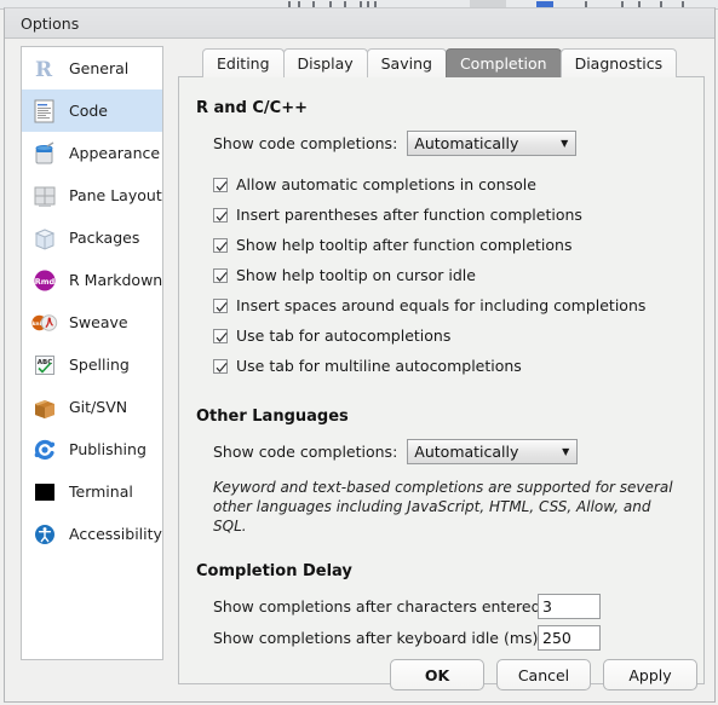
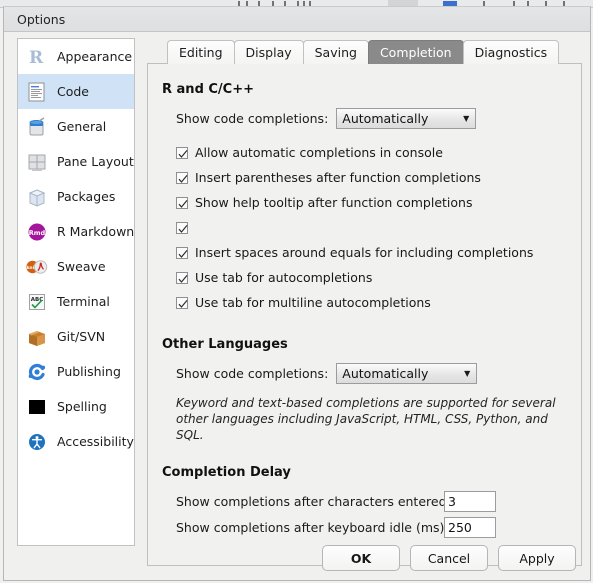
  Options
  R
- General
+ Appearance
  Code
- Appearance
+ General
  Pane Layout
  Packages
  Rmd
  R Markdown
  Sweave
- Spelling
+ Terminal
  Git/SVN
  Publishing
- Terminal
+ Spelling
  Accessibility
  Editing
  Display
  Saving
  Completion
  Diagnostics
  R and C/C++
  Show code completions:
  Automatically
  ▼
  Allow automatic completions in console
  Insert parentheses after function completions
  Show help tooltip after function completions
- Show help tooltip on cursor idle
  Insert spaces around equals for including completions
  Use tab for autocompletions
  Use tab for multiline autocompletions
  Other Languages
  Show code completions:
  Automatically
  ▼
- Keyword and text-based completions are supported for several other languages including JavaScript, HTML, CSS, Allow, and SQL.
+ Keyword and text-based completions are supported for several other languages including JavaScript, HTML, CSS, Python, and SQL.
  Completion Delay
  Show completions after characters entered
  3
  Show completions after keyboard idle (ms)
  250
  OK
  Cancel
  Apply
